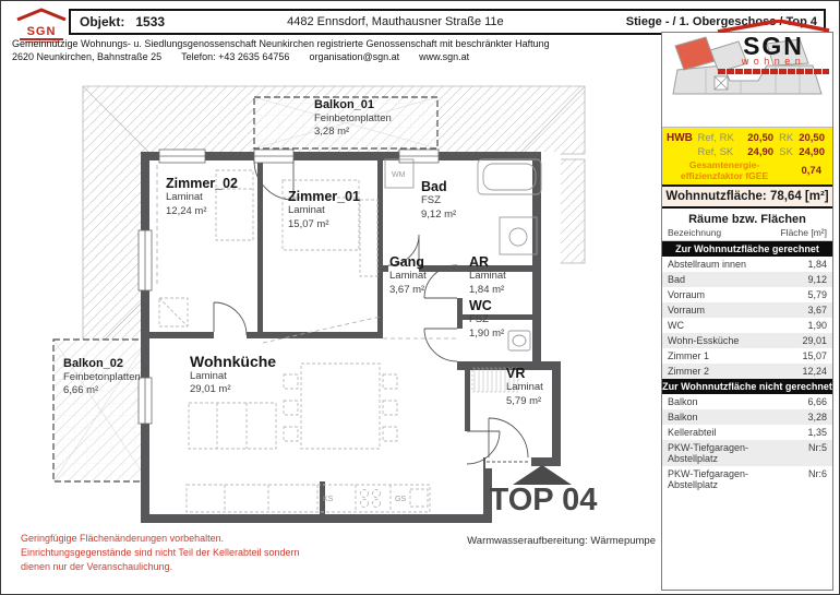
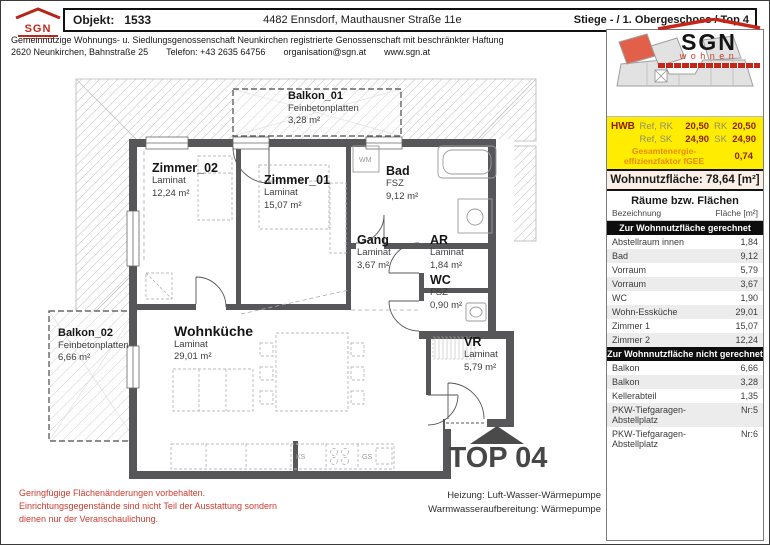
  SGN
  Objekt: 1533
  4482 Ennsdorf, Mauthausner Straße 11e
  Stiege - / 1. Obergeschoop 4
  Gemeinnützige Wohnungs- u. Siedlungsgenossenschaft Neunkirchen registrierte Genossenschaft mit beschränkter Haftung
  2620 Neunkirchen, Bahnstraße 25 Telefon: +43 2635 64756 organisation@sgn.at www.sgn.at
  Balkon_01
  Feinbetonplatten
  3,28 m²
  Zimmer_02
  Laminat
  12,24 m²
  Zimmer_01
  Laminat
  15,07 m²
  Bad
  FSZ
  9,12 m²
  Gang
  Laminat
  3,67 m²
  AR
  Laminat
  1,84 m²
  WC
  FSZ
- 1,90 m²
+ 0,90 m²
  VR
  Laminat
  5,79 m²
  Wohnküche
  Laminat
  29,01 m²
  Balkon_02
  Feinbetonplatten
  6,66 m²
  TOP 04
  SGN
  wohnen
  HWB
  Ref, RK
  20,50
  RK
  20,50
  Ref, SK
  24,90
  SK
  24,90
  Gesamtenergie-effizienzfaktor fGEE
  0,74
  Wohnnutzfläche: 78,64 [m²]
  Räume bzw. Flächen
  Bezeichnung
  Fläche [m²]
  Zur Wohnnutzfläche gerechnet
  Abstellraum innen
  1,84
  Bad
  9,12
  Vorraum
  5,79
  Vorraum
  3,67
  WC
  1,90
  Wohn-Essküche
  29,01
  Zimmer 1
  15,07
  Zimmer 2
  12,24
  Zur Wohnnutzfläche nicht gerechnet
  Balkon
  6,66
  Balkon
  3,28
  Kellerabteil
  1,35
  PKW-Tiefgaragen-Abstellplatz
  Nr:5
  PKW-Tiefgaragen-Abstellplatz
  Nr:6
  Geringfügige Flächenänderungen vorbehalten.
- Einrichtungsgegenstände sind nicht Teil der Kellerabteil sondern
+ Einrichtungsgegenstände sind nicht Teil der Ausstattung sondern
  dienen nur der Veranschaulichung.
+ Heizung: Luft-Wasser-Wärmepumpe
  Warmwasseraufbereitung: Wärmepumpe
